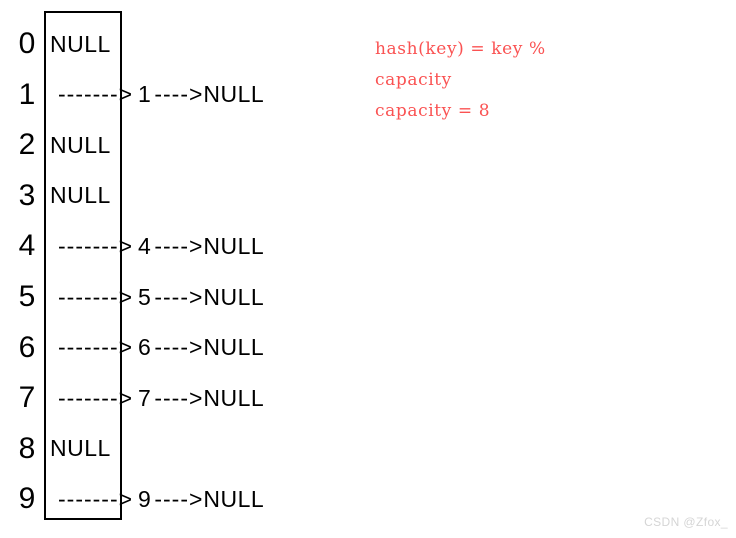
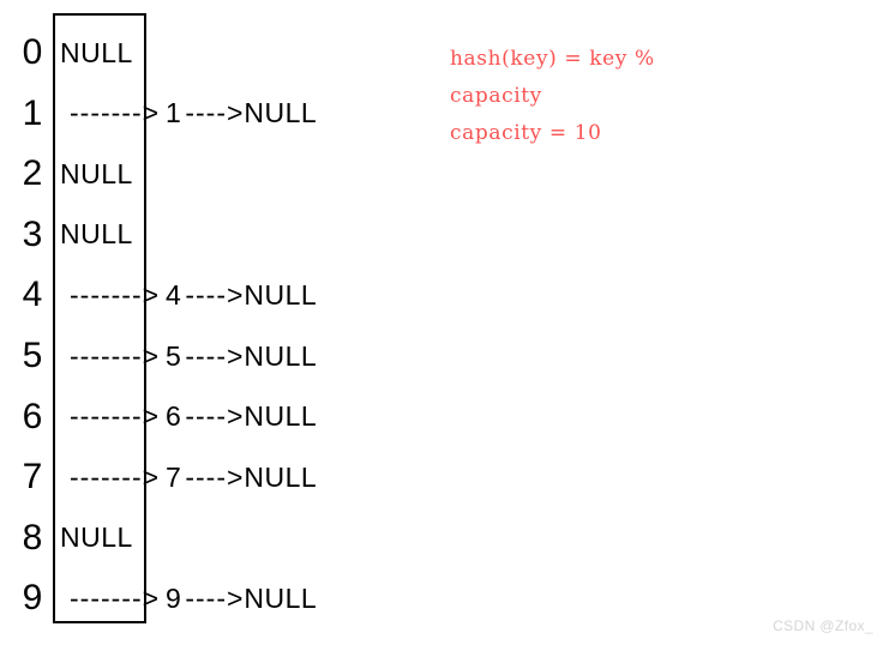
  0
  NULL
  1
  ------->
  1
  ---->
  NULL
  2
  NULL
  3
  NULL
  4
  ------->
  4
  ---->
  NULL
  5
  ------->
  5
  ---->
  NULL
  6
  ------->
  6
  ---->
  NULL
  7
  ------->
  7
  ---->
  NULL
  8
  NULL
  9
  ------->
  9
  ---->
  NULL
  hash(key) = key %
  capacity
- capacity = 8
+ capacity = 10
  CSDN @Zfox_
